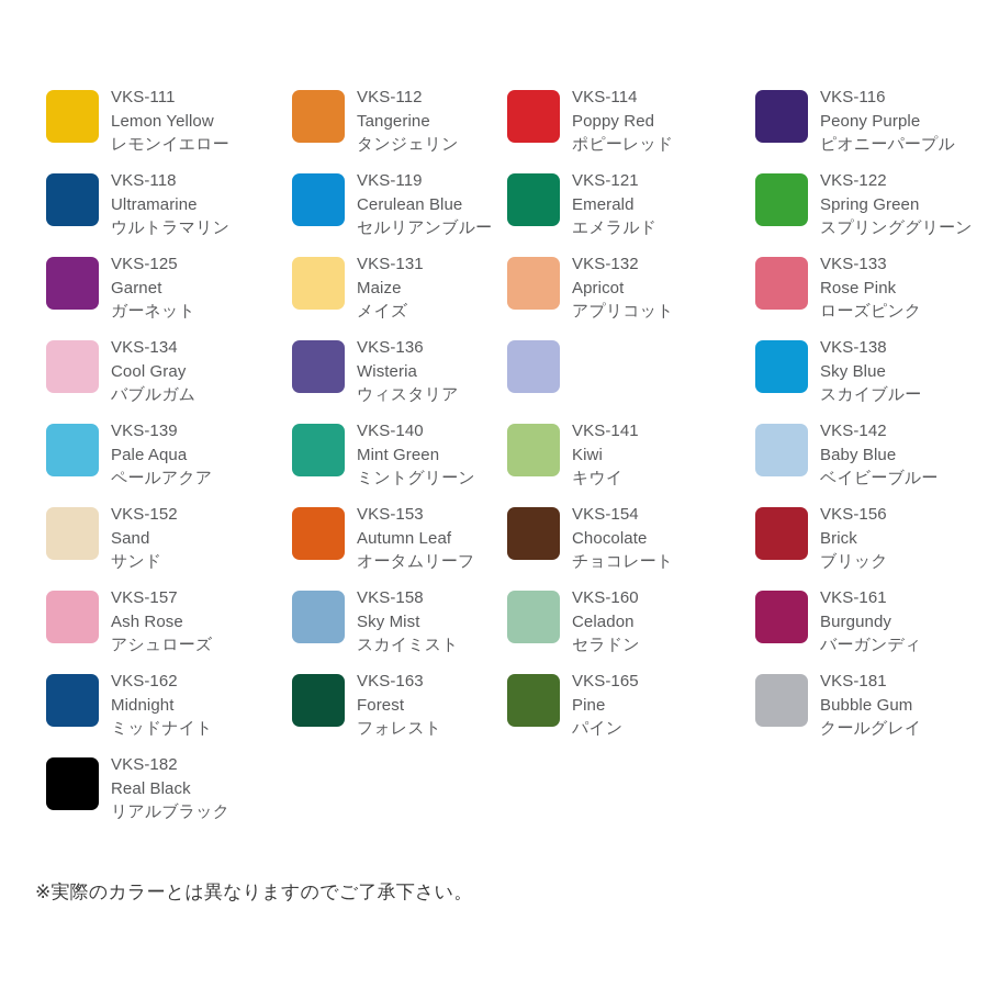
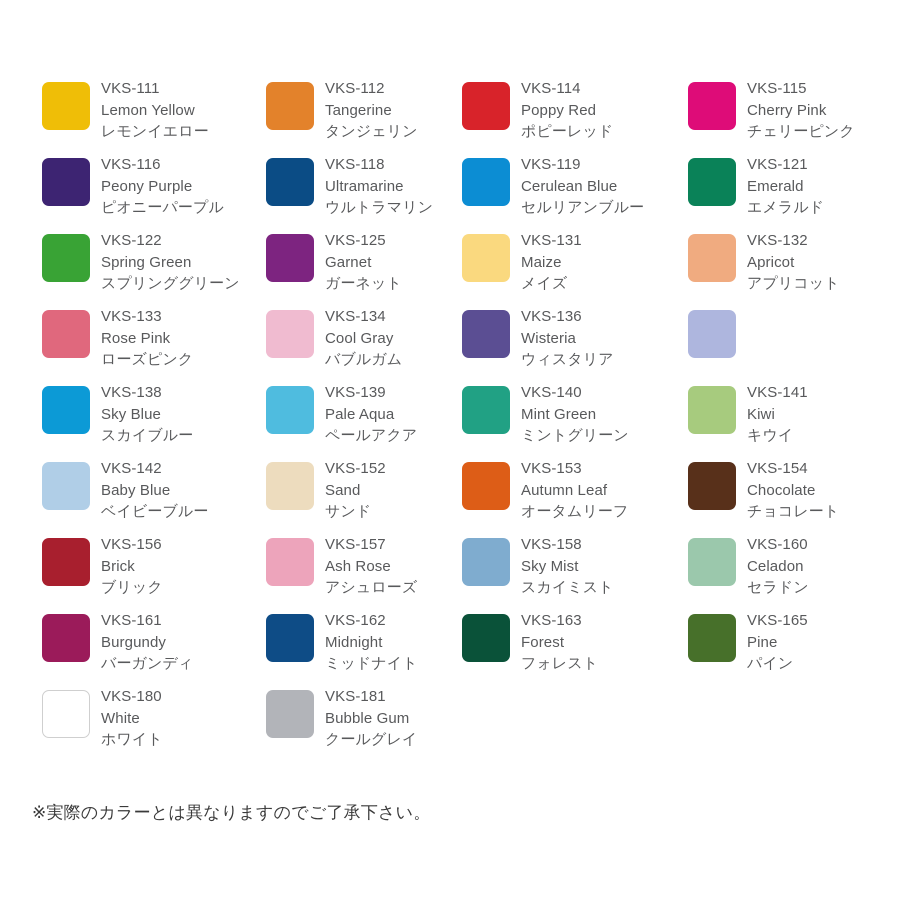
  VKS-111
  Lemon Yellow
  レモンイエロー
  VKS-112
  Tangerine
  タンジェリン
  VKS-114
  Poppy Red
  ポピーレッド
+ VKS-115
+ Cherry Pink
+ チェリーピンク
  VKS-116
  Peony Purple
  ピオニーパープル
  VKS-118
  Ultramarine
  ウルトラマリン
  VKS-119
  Cerulean Blue
  セルリアンブルー
  VKS-121
  Emerald
  エメラルド
  VKS-122
  Spring Green
  スプリンググリーン
  VKS-125
  Garnet
  ガーネット
  VKS-131
  Maize
  メイズ
  VKS-132
  Apricot
  アプリコット
  VKS-133
  Rose Pink
  ローズピンク
  VKS-134
  Cool Gray
  バブルガム
  VKS-136
  Wisteria
  ウィスタリア
  VKS-138
  Sky Blue
  スカイブルー
  VKS-139
  Pale Aqua
  ペールアクア
  VKS-140
  Mint Green
  ミントグリーン
  VKS-141
  Kiwi
  キウイ
  VKS-142
  Baby Blue
  ベイビーブルー
  VKS-152
  Sand
  サンド
  VKS-153
  Autumn Leaf
  オータムリーフ
  VKS-154
  Chocolate
  チョコレート
  VKS-156
  Brick
  ブリック
  VKS-157
  Ash Rose
  アシュローズ
  VKS-158
  Sky Mist
  スカイミスト
  VKS-160
  Celadon
  セラドン
  VKS-161
  Burgundy
  バーガンディ
  VKS-162
  Midnight
  ミッドナイト
  VKS-163
  Forest
  フォレスト
  VKS-165
  Pine
  パイン
+ VKS-180
+ White
+ ホワイト
  VKS-181
  Bubble Gum
  クールグレイ
- VKS-182
- Real Black
- リアルブラック
  ※実際のカラーとは異なりますのでご了承下さい。
